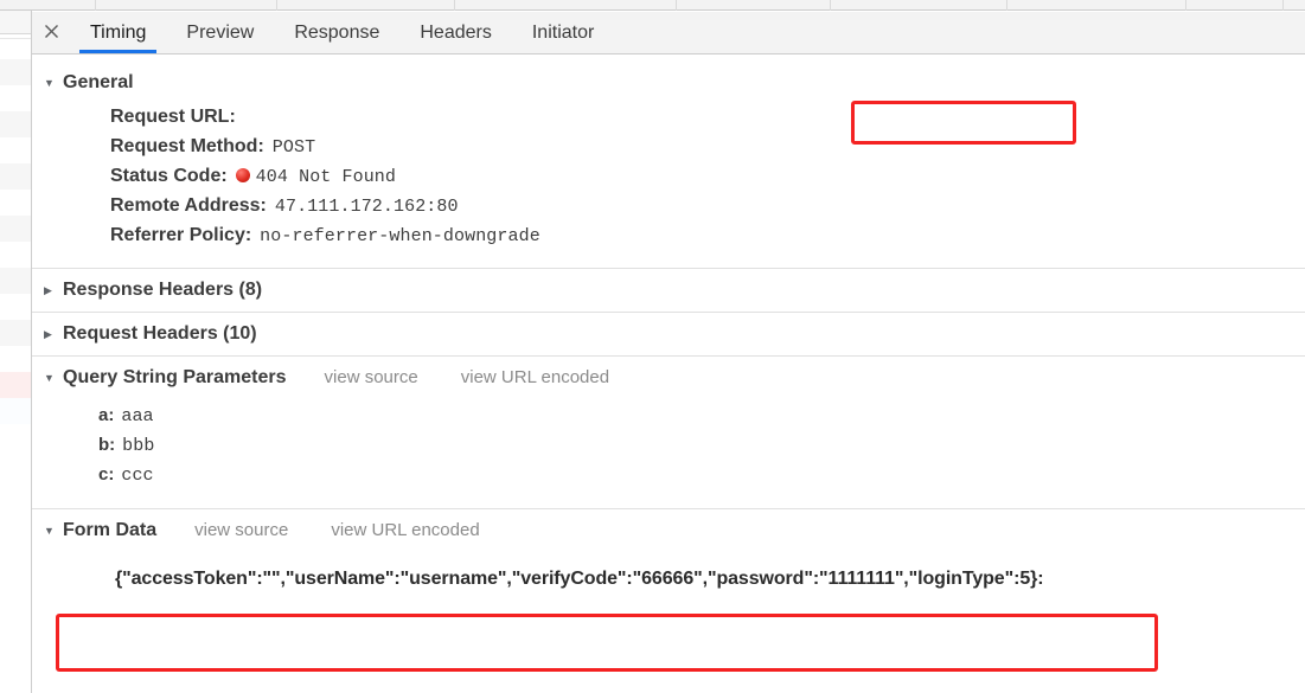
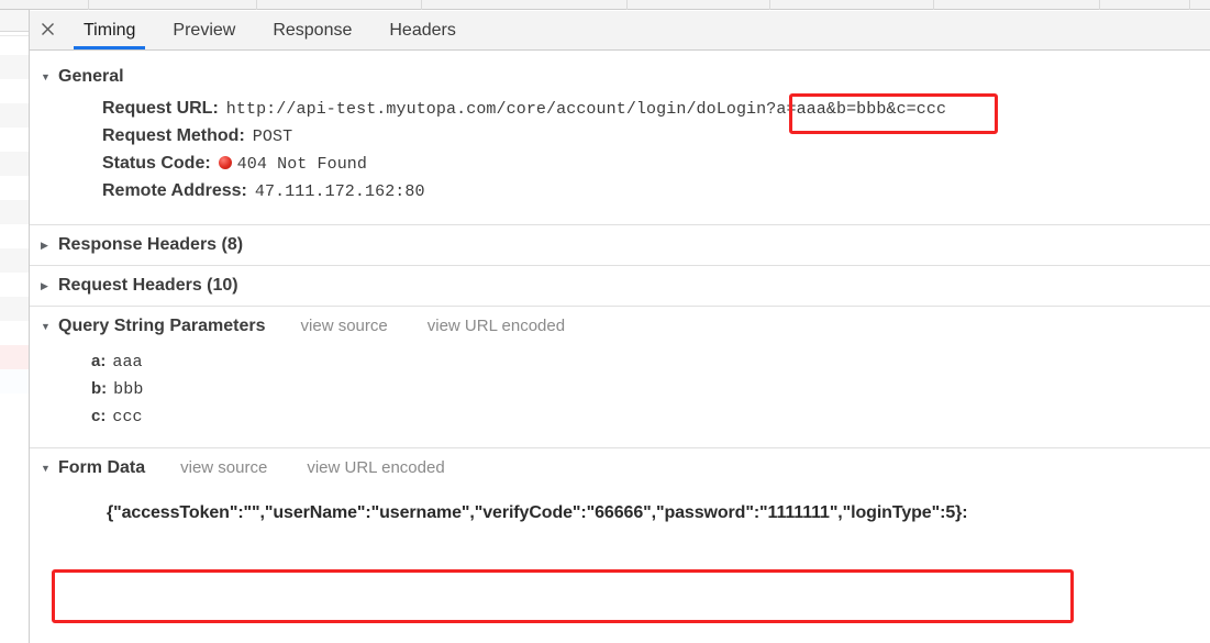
  Timing
  Preview
  Response
  Headers
- Initiator
  ▼
  General
  Request URL:
+ http://api-test.myutopa.com/core/account/login/doLogin?a=aaa&b=bbb&c=ccc
  Request Method:
  POST
  Status Code:
  404 Not Found
  Remote Address:
  47.111.172.162:80
- Referrer Policy:
- no-referrer-when-downgrade
  ▶
  Response Headers (8)
  ▶
  Request Headers (10)
  ▼
  Query String Parameters
  view source
  view URL encoded
  a:
  aaa
  b:
  bbb
  c:
  ccc
  ▼
  Form Data
  view source
  view URL encoded
  {"accessToken":"","userName":"username","verifyCode":"66666","password":"1111111","loginType":5}:
